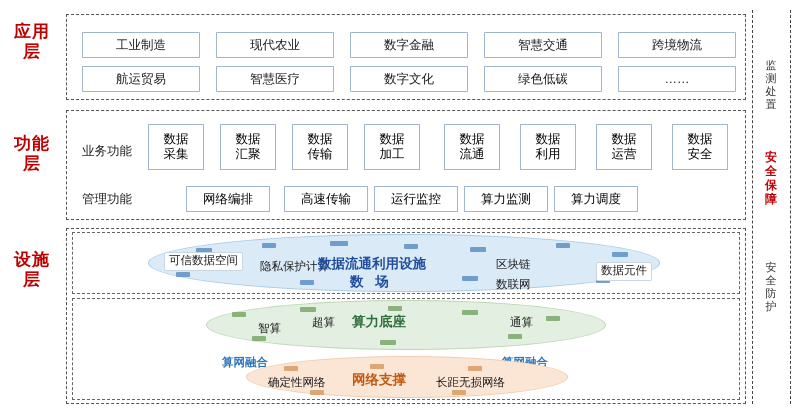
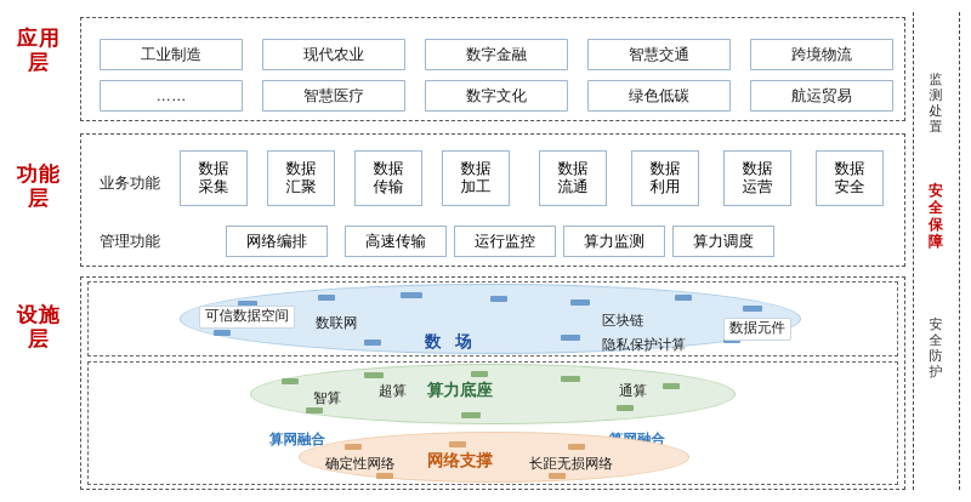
  应用层
  功能层
  设施层
  监测处置
  安全保障
  安全防护
  工业制造
  现代农业
  数字金融
  智慧交通
  跨境物流
- 航运贸易
+ ……
  智慧医疗
  数字文化
  绿色低碳
- ……
+ 航运贸易
  业务功能
  管理功能
  数据
  采集
  数据
  汇聚
  数据
  传输
  数据
  加工
  数据
  流通
  数据
  利用
  数据
  运营
  数据
  安全
  网络编排
  高速传输
  运行监控
  算力监测
  算力调度
  可信数据空间
- 隐私保护计算
+ 数联网
- 数据流通利用设施
  数 场
  区块链
- 数联网
+ 隐私保护计算
  数据元件
  智算
  超算
  算力底座
  通算
  算网融合
  确定性网络
  网络支撑
  长距无损网络
